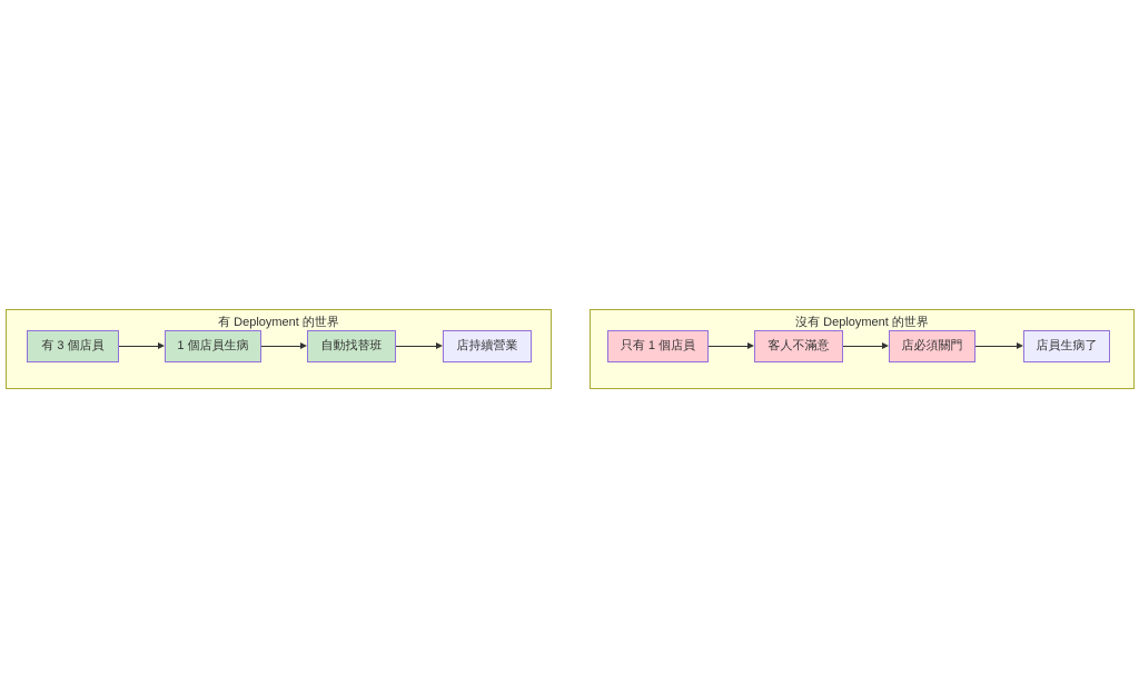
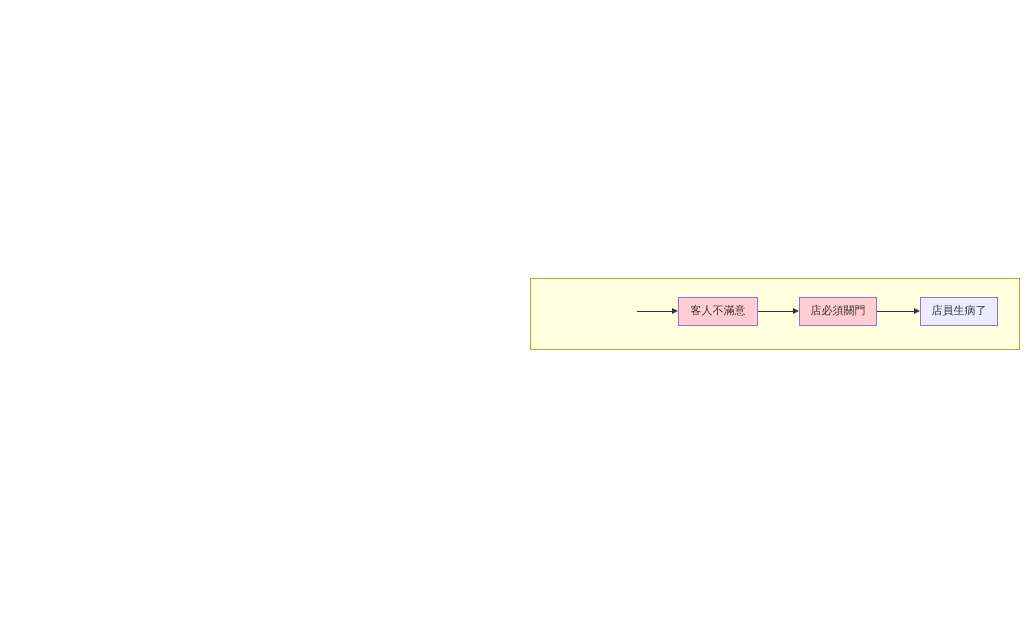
- 有 Deployment 的世界
- 有 3 個店員
- 1 個店員生病
- 自動找替班
- 店持續營業
- 沒有 Deployment 的世界
- 只有 1 個店員
  客人不滿意
  店必須關門
  店員生病了
